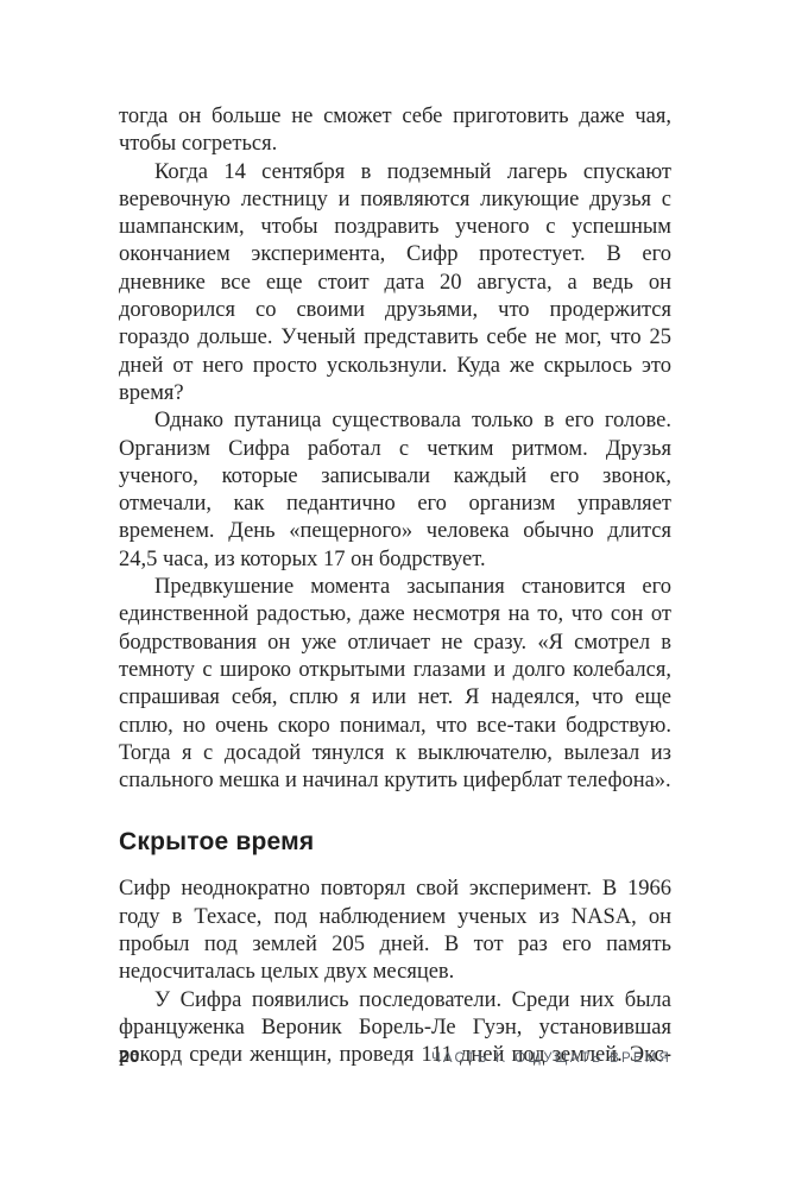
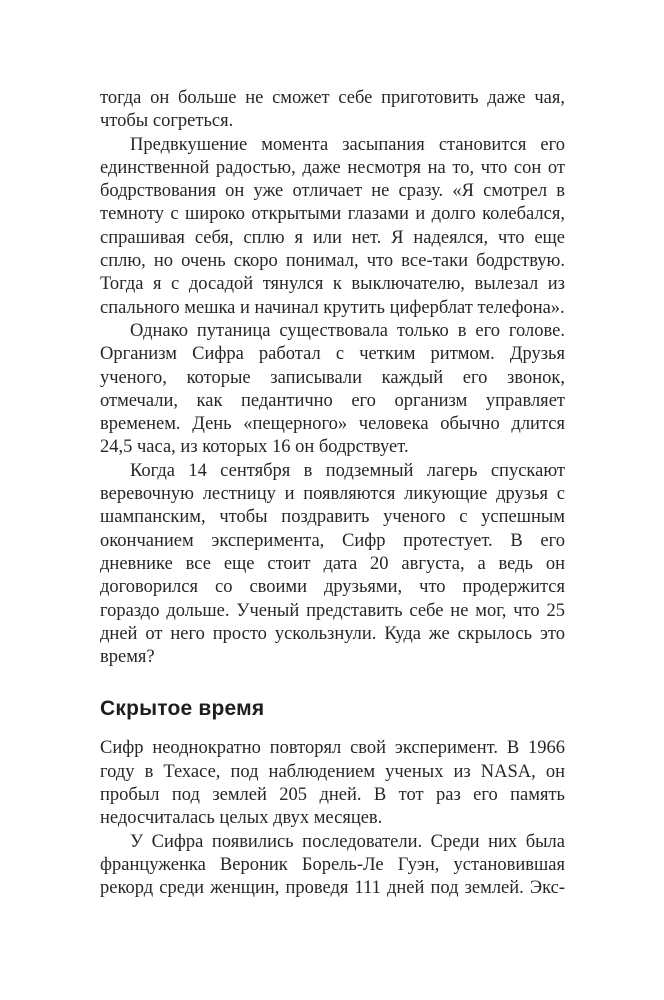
  тогда он больше не сможет себе приготовить даже чая, чтобы согреться.
- Когда 14 сентября в подземный лагерь спускают веревочную лестницу и появляются ликующие друзья с шампанским, чтобы поздравить ученого с успешным окончанием эксперимента, Сифр протестует. В его дневнике все еще стоит дата 20 августа, а ведь он договорился со своими друзьями, что продержится гораздо дольше. Ученый представить себе не мог, что 25 дней от него просто ускользнули. Куда же скрылось это время?
+ Предвкушение момента засыпания становится его единственной радостью, даже несмотря на то, что сон от бодрствования он уже отличает не сразу. «Я смотрел в темноту с широко открытыми глазами и долго колебался, спрашивая себя, сплю я или нет. Я надеялся, что еще сплю, но очень скоро понимал, что все-таки бодрствую. Тогда я с досадой тянулся к выключателю, вылезал из спального мешка и начинал крутить циферблат телефона».
- Однако путаница существовала только в его голове. Организм Сифра работал с четким ритмом. Друзья ученого, которые записывали каждый его звонок, отмечали, как педантично его организм управляет временем. День «пещерного» человека обычно длится 24,5 часа, из которых 17 он бодрствует.
+ Однако путаница существовала только в его голове. Организм Сифра работал с четким ритмом. Друзья ученого, которые записывали каждый его звонок, отмечали, как педантично его организм управляет временем. День «пещерного» человека обычно длится 24,5 часа, из которых 16 он бодрствует.
- Предвкушение момента засыпания становится его единственной радостью, даже несмотря на то, что сон от бодрствования он уже отличает не сразу. «Я смотрел в темноту с широко открытыми глазами и долго колебался, спрашивая себя, сплю я или нет. Я надеялся, что еще сплю, но очень скоро понимал, что все-таки бодрствую. Тогда я с досадой тянулся к выключателю, вылезал из спального мешка и начинал крутить циферблат телефона».
+ Когда 14 сентября в подземный лагерь спускают веревочную лестницу и появляются ликующие друзья с шампанским, чтобы поздравить ученого с успешным окончанием эксперимента, Сифр протестует. В его дневнике все еще стоит дата 20 августа, а ведь он договорился со своими друзьями, что продержится гораздо дольше. Ученый представить себе не мог, что 25 дней от него просто ускользнули. Куда же скрылось это время?
  Скрытое время
  Сифр неоднократно повторял свой эксперимент. В 1966 году в Техасе, под наблюдением ученых из NASA, он пробыл под землей 205 дней. В тот раз его память недосчиталась целых двух месяцев.
  У Сифра появились последователи. Среди них была француженка Вероник Борель-Ле Гуэн, установившая рекорд среди женщин, проведя 111 дней под землей. Экс-
- 20
- ЧАСТЬ I. ОЩУЩАТЬ ВРЕМЯ
